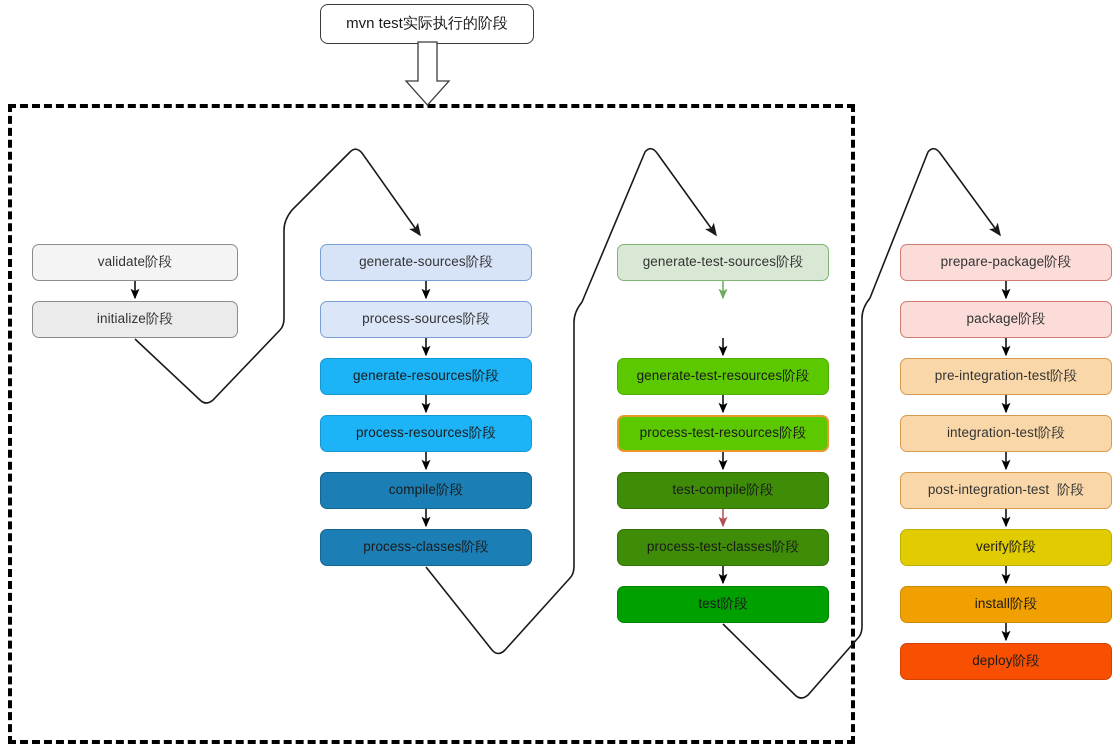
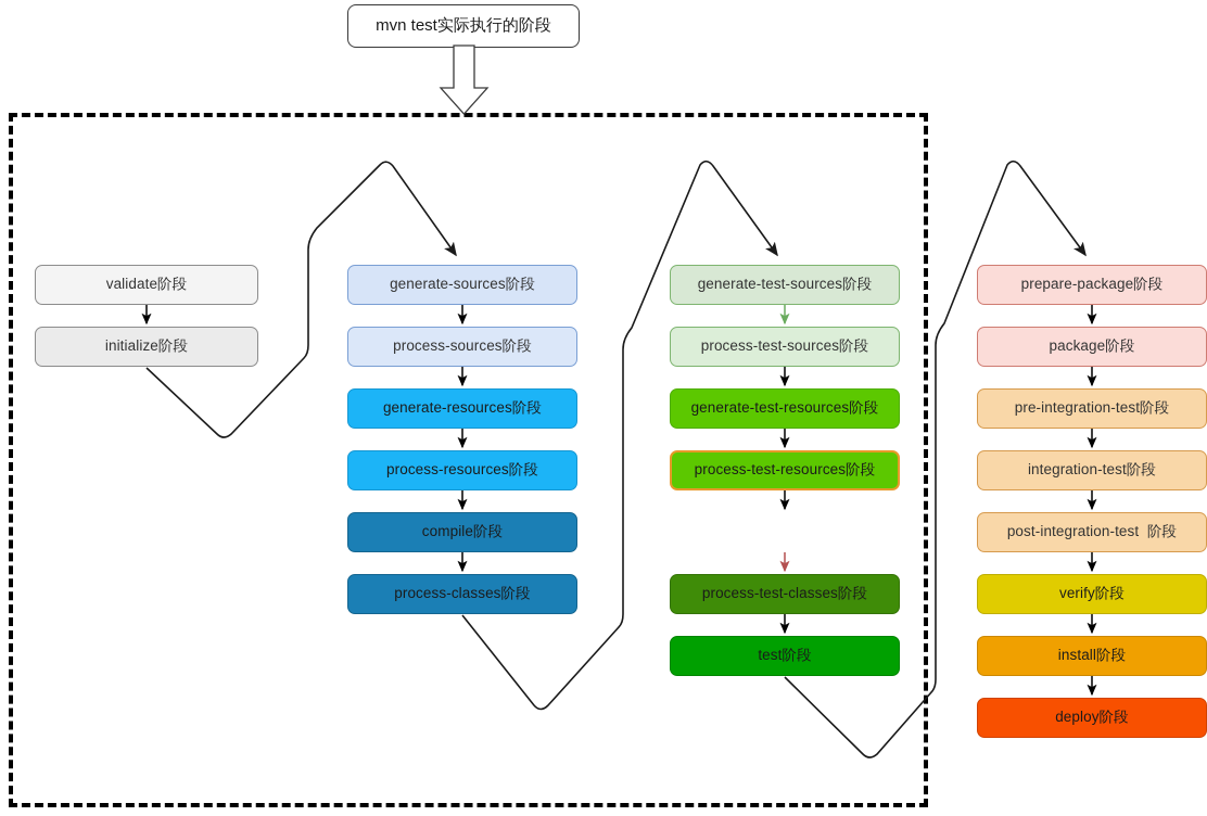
  mvn test实际执行的阶段
  validate阶段
  initialize阶段
  generate-sources阶段
  process-sources阶段
  generate-resources阶段
  process-resources阶段
  compile阶段
  process-classes阶段
  generate-test-sources阶段
+ process-test-sources阶段
  generate-test-resources阶段
  process-test-resources阶段
- test-compile阶段
  process-test-classes阶段
  test阶段
  prepare-package阶段
  package阶段
  pre-integration-test阶段
  integration-test阶段
  post-integration-test 阶段
  verify阶段
  install阶段
  deploy阶段
